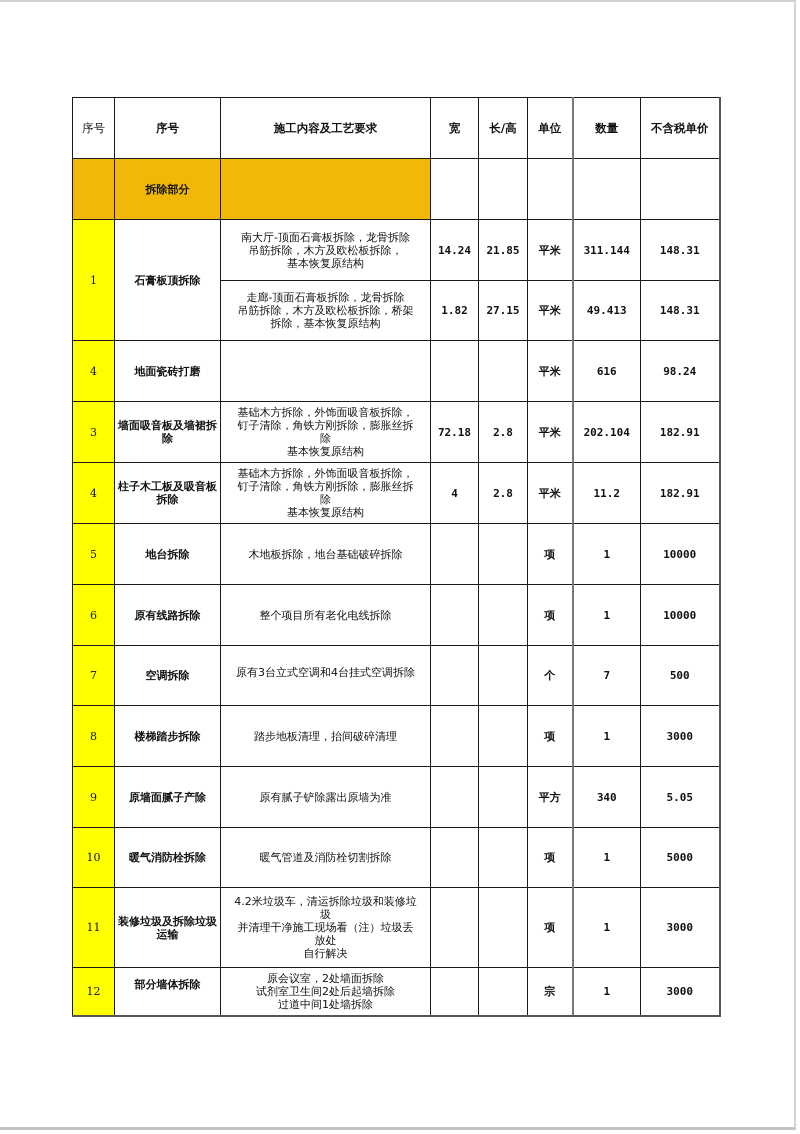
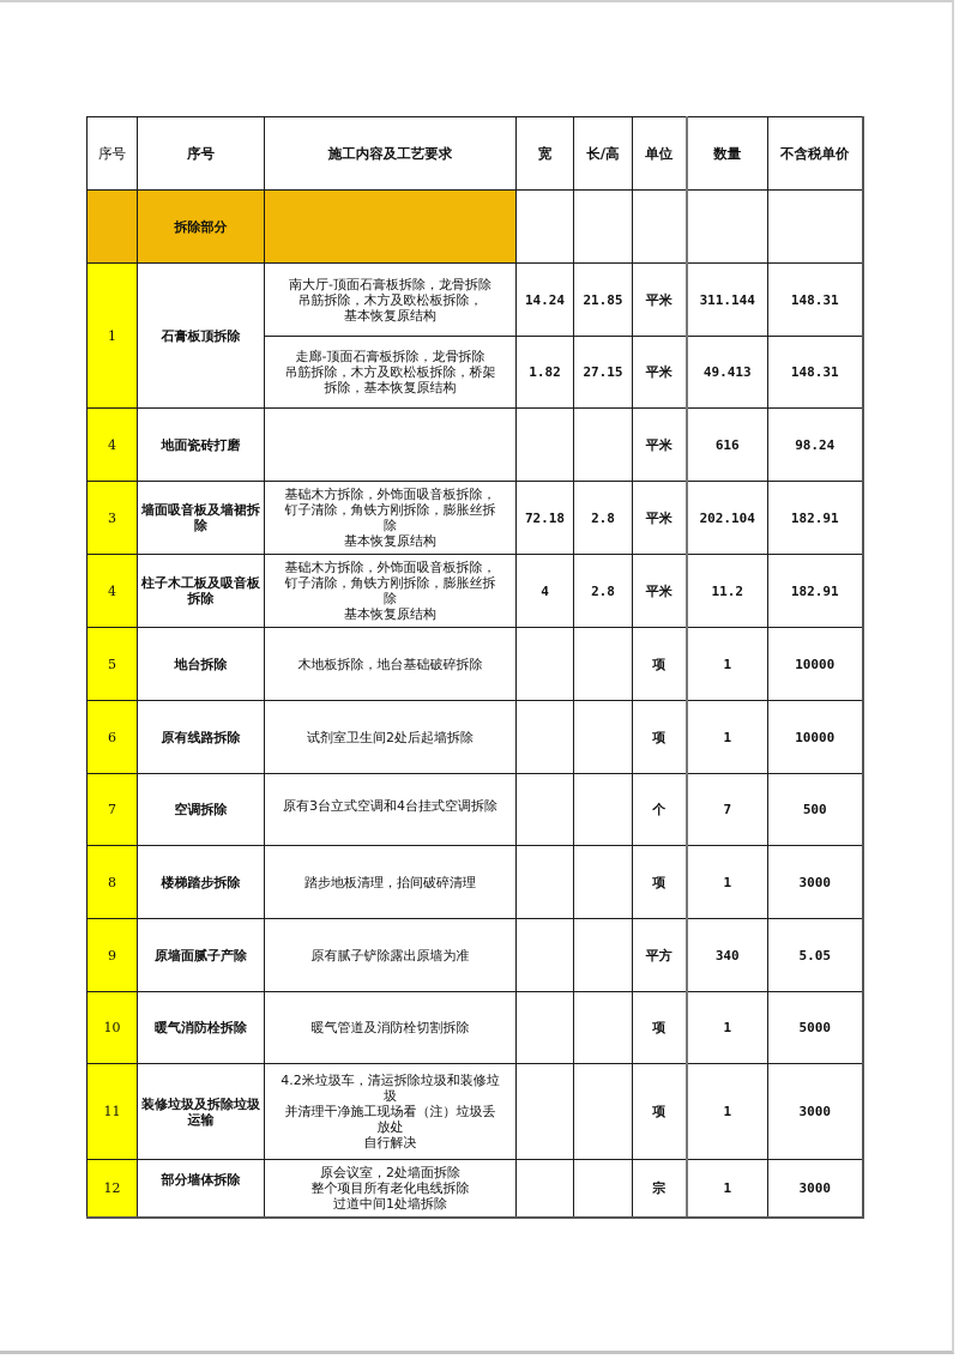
  序号	序号	施工内容及工艺要求	宽	长/高	单位	数量	不含税单价
  	拆除部分
  1	石膏板顶拆除	南大厅-顶面石膏板拆除，龙骨拆除 吊筋拆除，木方及欧松板拆除， 基本恢复原结构	14.24	21.85	平米	311.144	148.31
  走廊-顶面石膏板拆除，龙骨拆除 吊筋拆除，木方及欧松板拆除，桥架 拆除，基本恢复原结构	1.82	27.15	平米	49.413	148.31
  4	地面瓷砖打磨				平米	616	98.24
  3	墙面吸音板及墙裙拆除	基础木方拆除，外饰面吸音板拆除， 钉子清除，角铁方刚拆除，膨胀丝拆 除 基本恢复原结构	72.18	2.8	平米	202.104	182.91
  4	柱子木工板及吸音板拆除	基础木方拆除，外饰面吸音板拆除， 钉子清除，角铁方刚拆除，膨胀丝拆 除 基本恢复原结构	4	2.8	平米	11.2	182.91
  5	地台拆除	木地板拆除，地台基础破碎拆除			项	1	10000
- 6	原有线路拆除	整个项目所有老化电线拆除			项	1	10000
+ 6	原有线路拆除	试剂室卫生间2处后起墙拆除			项	1	10000
  7	空调拆除	原有3台立式空调和4台挂式空调拆除			个	7	500
  8	楼梯踏步拆除	踏步地板清理，抬间破碎清理			项	1	3000
  9	原墙面腻子产除	原有腻子铲除露出原墙为准			平方	340	5.05
  10	暖气消防栓拆除	暖气管道及消防栓切割拆除			项	1	5000
  11	装修垃圾及拆除垃圾运输	4.2米垃圾车，清运拆除垃圾和装修垃 圾 并清理干净施工现场看（注）垃圾丢 放处 自行解决			项	1	3000
- 12	部分墙体拆除	原会议室，2处墙面拆除 试剂室卫生间2处后起墙拆除 过道中间1处墙拆除			宗	1	3000
+ 12	部分墙体拆除	原会议室，2处墙面拆除 整个项目所有老化电线拆除 过道中间1处墙拆除			宗	1	3000
